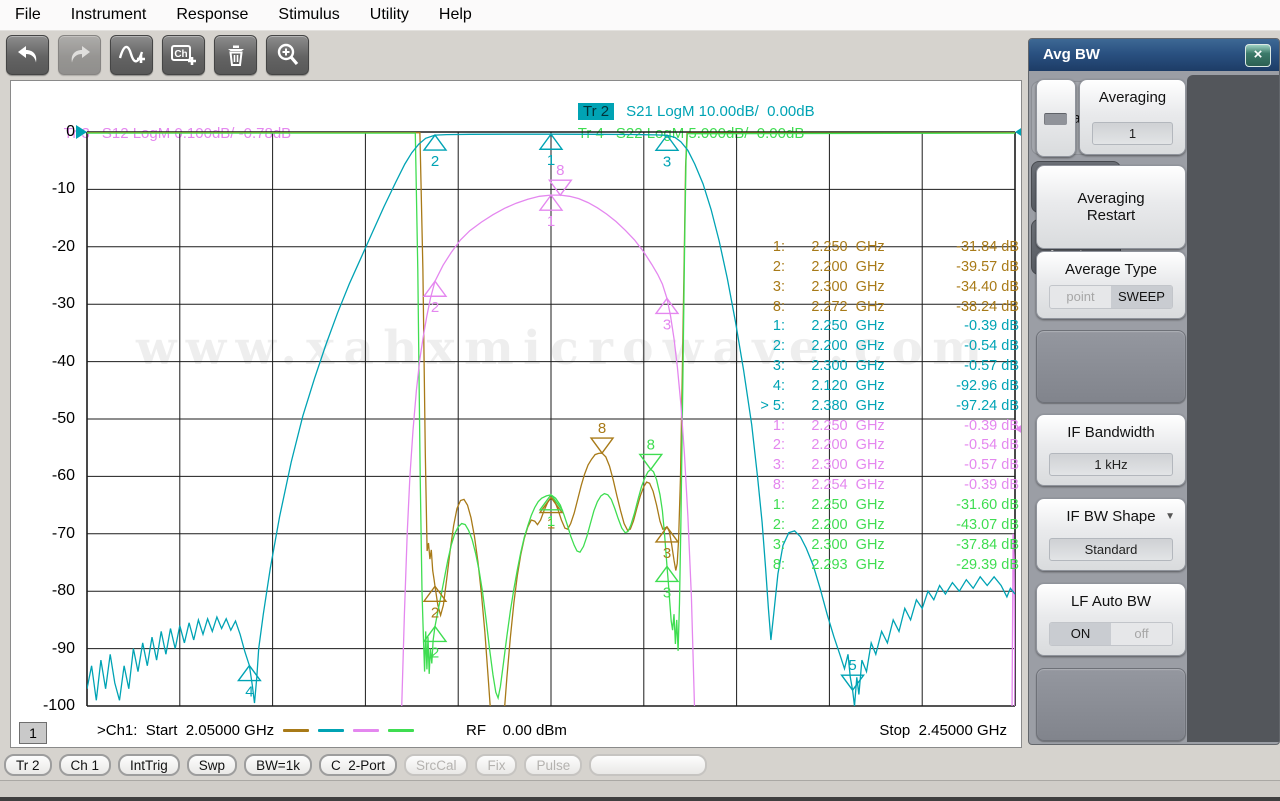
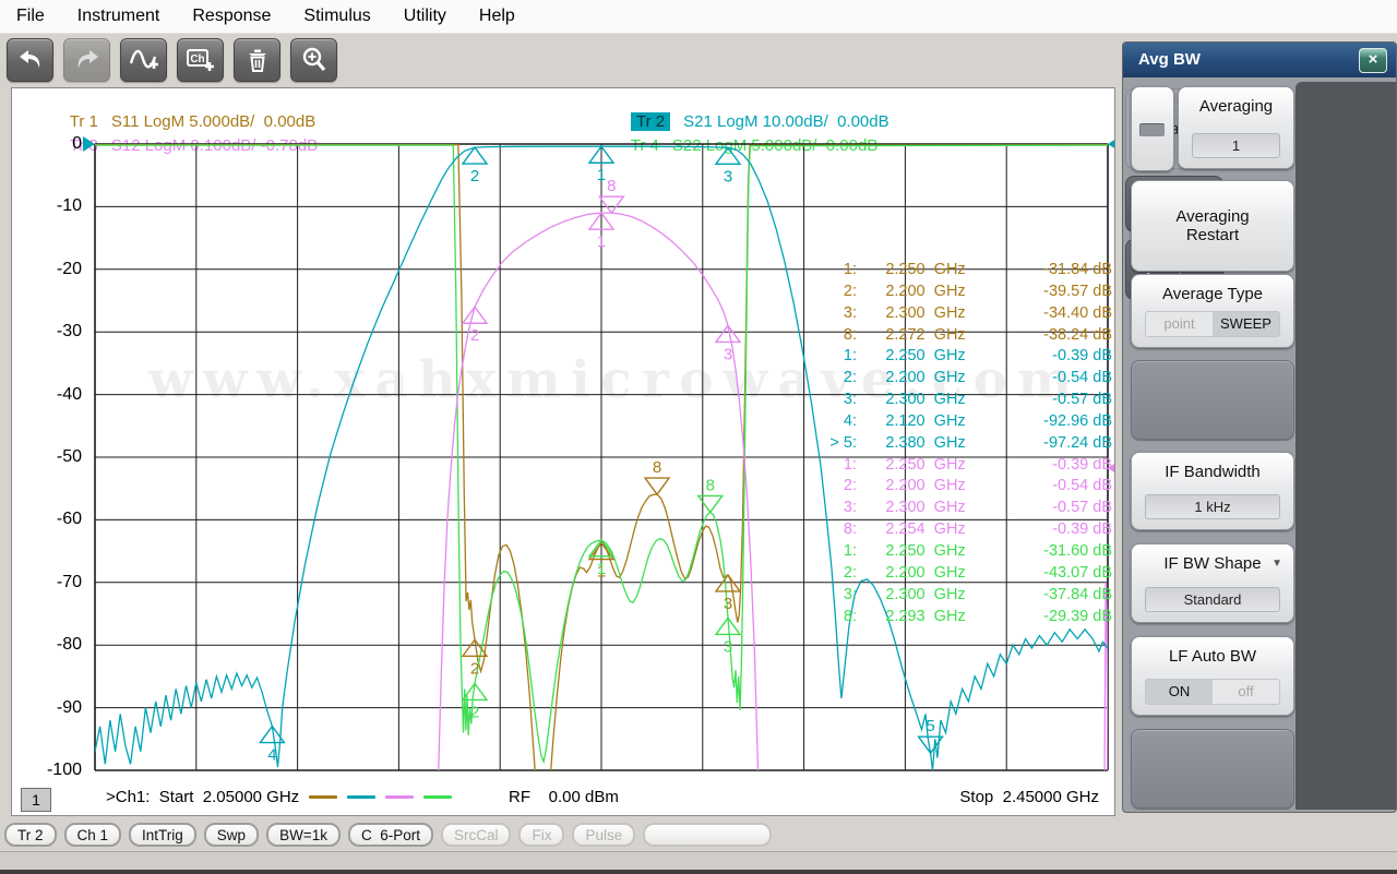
  File
  Instrument
  Response
  Stimulus
  Utility
  Help
  Ch
+ Tr 1 S11 LogM 5.000dB/ 0.00dB
  Tr 2 S21 LogM 10.00dB/ 0.00dB
  0
  -10
  -20
  -30
  -40
  -50
  -60
  -70
  -80
  -90
  -100
  www.xahxmicrowave.com
  2
  1
  8
  3
  2
  8
  3
  1
  8
  2
  3
  4
  2
  1
  3
  5
  1:
  2.250 GHz
  -31.84 dB
  2:
  2.200 GHz
  -39.57 dB
  3:
  2.300 GHz
  -34.40 dB
  8:
  2.272 GHz
  -38.24 dB
  1:
  2.250 GHz
  -0.39 dB
  2:
  2.200 GHz
  -0.54 dB
  3:
  2.300 GHz
  -0.57 dB
  4:
  2.120 GHz
  -92.96 dB
  > 5:
  2.380 GHz
  -97.24 dB
  1:
  2.250 GHz
  -0.39 dB
  2:
  2.200 GHz
  -0.54 dB
  3:
  2.300 GHz
  -0.57 dB
  8:
  2.254 GHz
  -0.39 dB
  1:
  2.250 GHz
  -31.60 dB
  2:
  2.200 GHz
  -43.07 dB
  3:
  2.300 GHz
  -37.84 dB
  8:
  2.293 GHz
  -29.39 dB
  1
  >Ch1: Start 2.05000 GHz
  RF 0.00 dBm
  Stop 2.45000 GHz
  Averaging
  1
  Averaging
  Restart
  Average Type
  point
  SWEEP
  IF Bandwidth
  1 kHz
  IF BW Shape
  ▼
  Standard
  LF Auto BW
  ON
  off
  Avg BW
  ×
  Tr 2
  Ch 1
  IntTrig
  Swp
  BW=1k
- C 2-Port
+ C 6-Port
  SrcCal
  Fix
  Pulse
